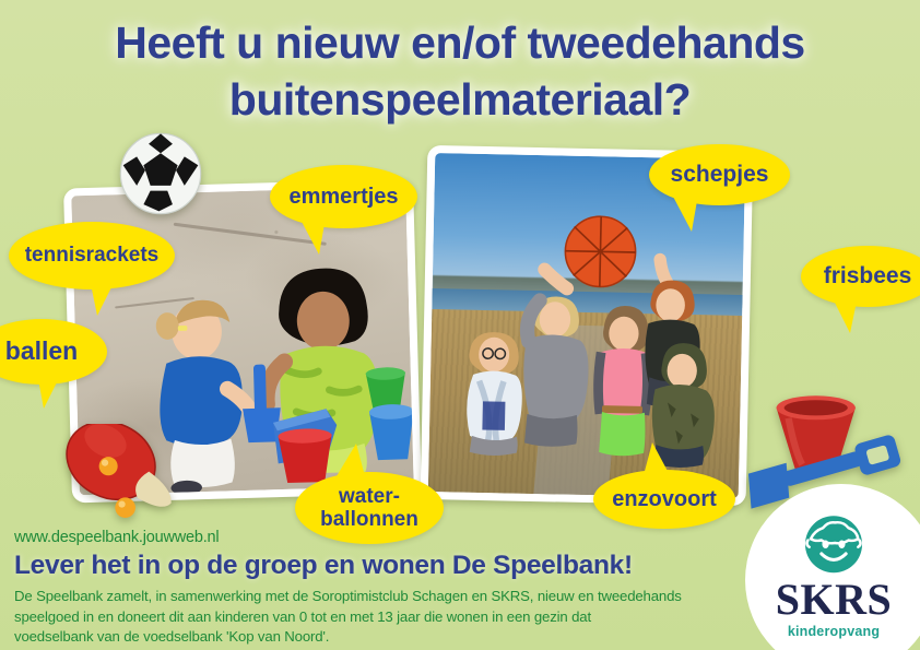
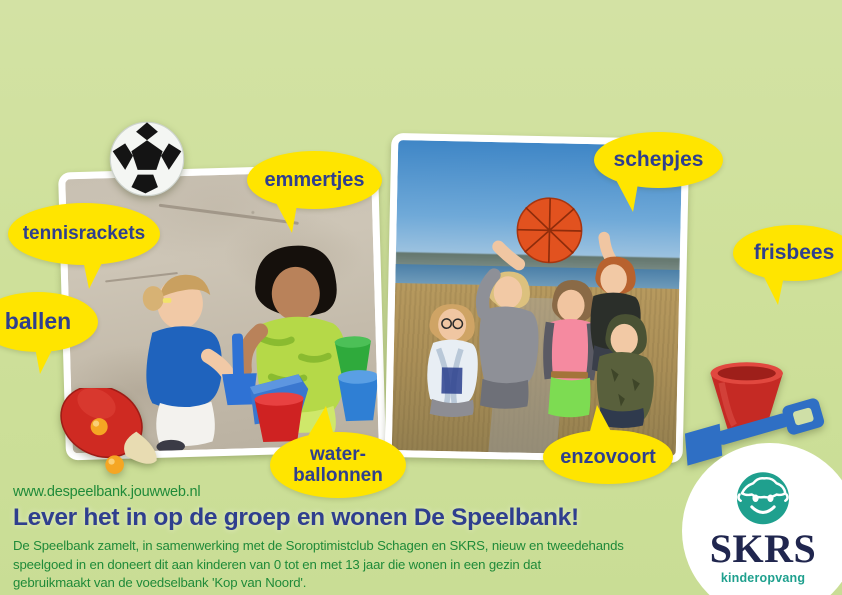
- Heeft u nieuw en/of tweedehands
- buitenspeelmateriaal?
  tennisrackets
  ballen
  emmertjes
  schepjes
  frisbees
  water-
  ballonnen
  enzovoort
  www.despeelbank.jouwweb.nl
  Lever het in op de groep en wonen De Speelbank!
  De Speelbank zamelt, in samenwerking met de Soroptimistclub Schagen en SKRS, nieuw en tweedehands
  speelgoed in en doneert dit aan kinderen van 0 tot en met 13 jaar die wonen in een gezin dat
- voedselbank van de voedselbank 'Kop van Noord'.
+ gebruikmaakt van de voedselbank 'Kop van Noord'.
  SKRS
  kinderopvang
